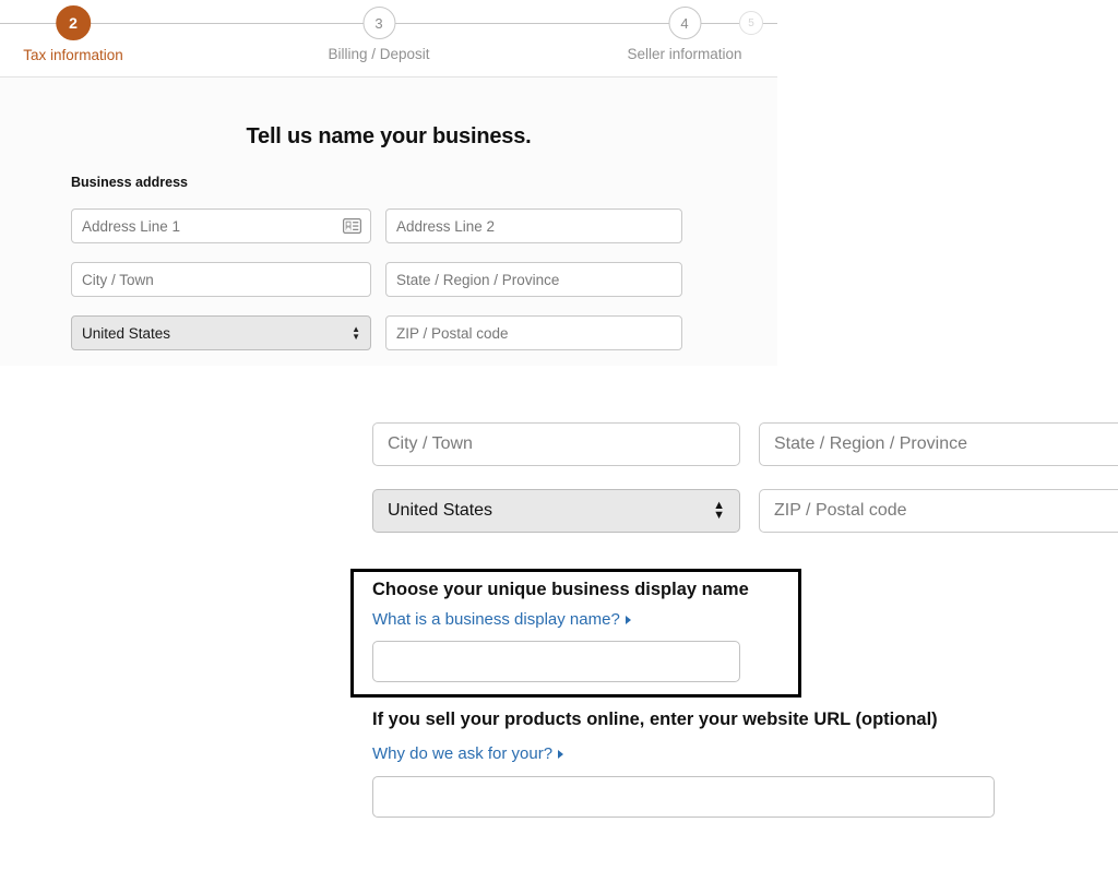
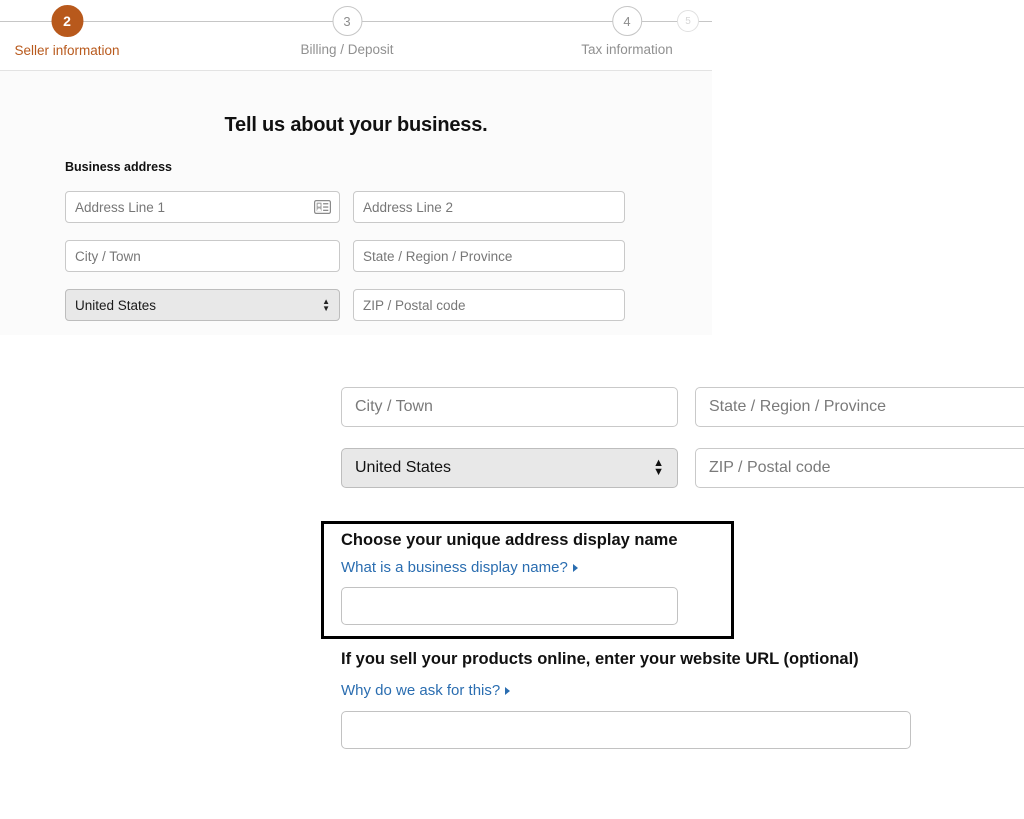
  2
- Tax information
+ Seller information
  3
  Billing / Deposit
  4
- Seller information
+ Tax information
  5
- Tell us name your business.
+ Tell us about your business.
  Business address
  Address Line 1
  Address Line 2
  City / Town
  State / Region / Province
  United States
  ▲
  ▼
  ZIP / Postal code
  City / Town
  State / Region / Province
  United States
  ▲
  ▼
  ZIP / Postal code
- Choose your unique business display name
+ Choose your unique address display name
  What is a business display name?
  If you sell your products online, enter your website URL (optional)
- Why do we ask for your?
+ Why do we ask for this?
